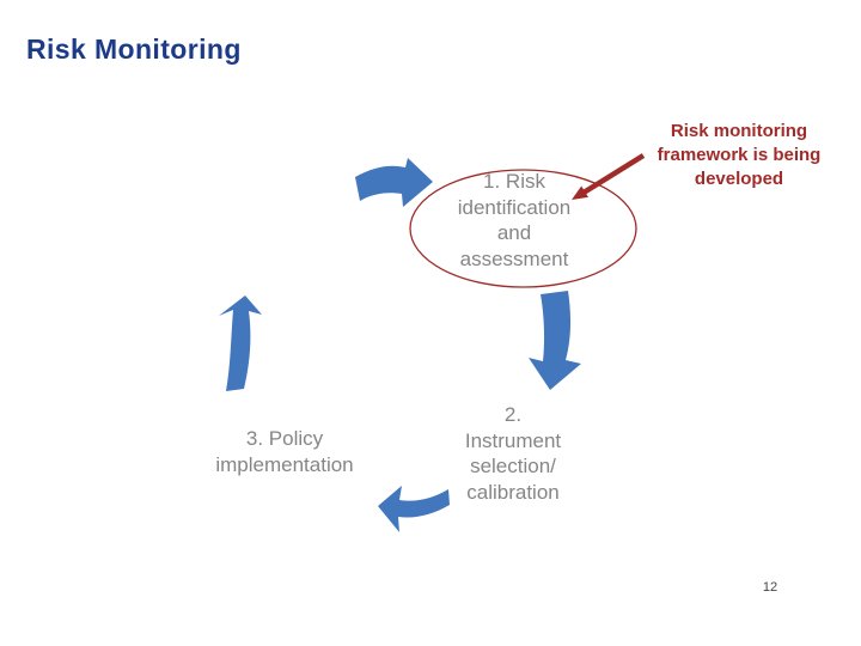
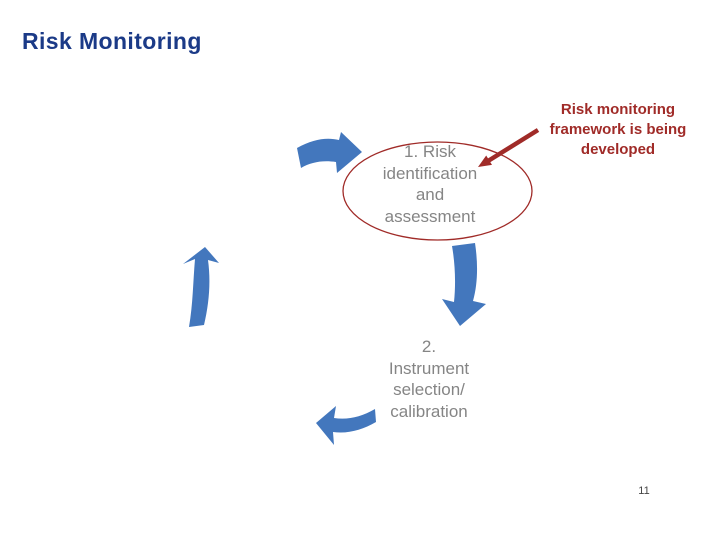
  Risk Monitoring
  1. Risk
  identification
  and
  assessment
  2.
  Instrument
  selection/
  calibration
- 3. Policy
- implementation
  Risk monitoring
  framework is being
  developed
- 12
+ 11
